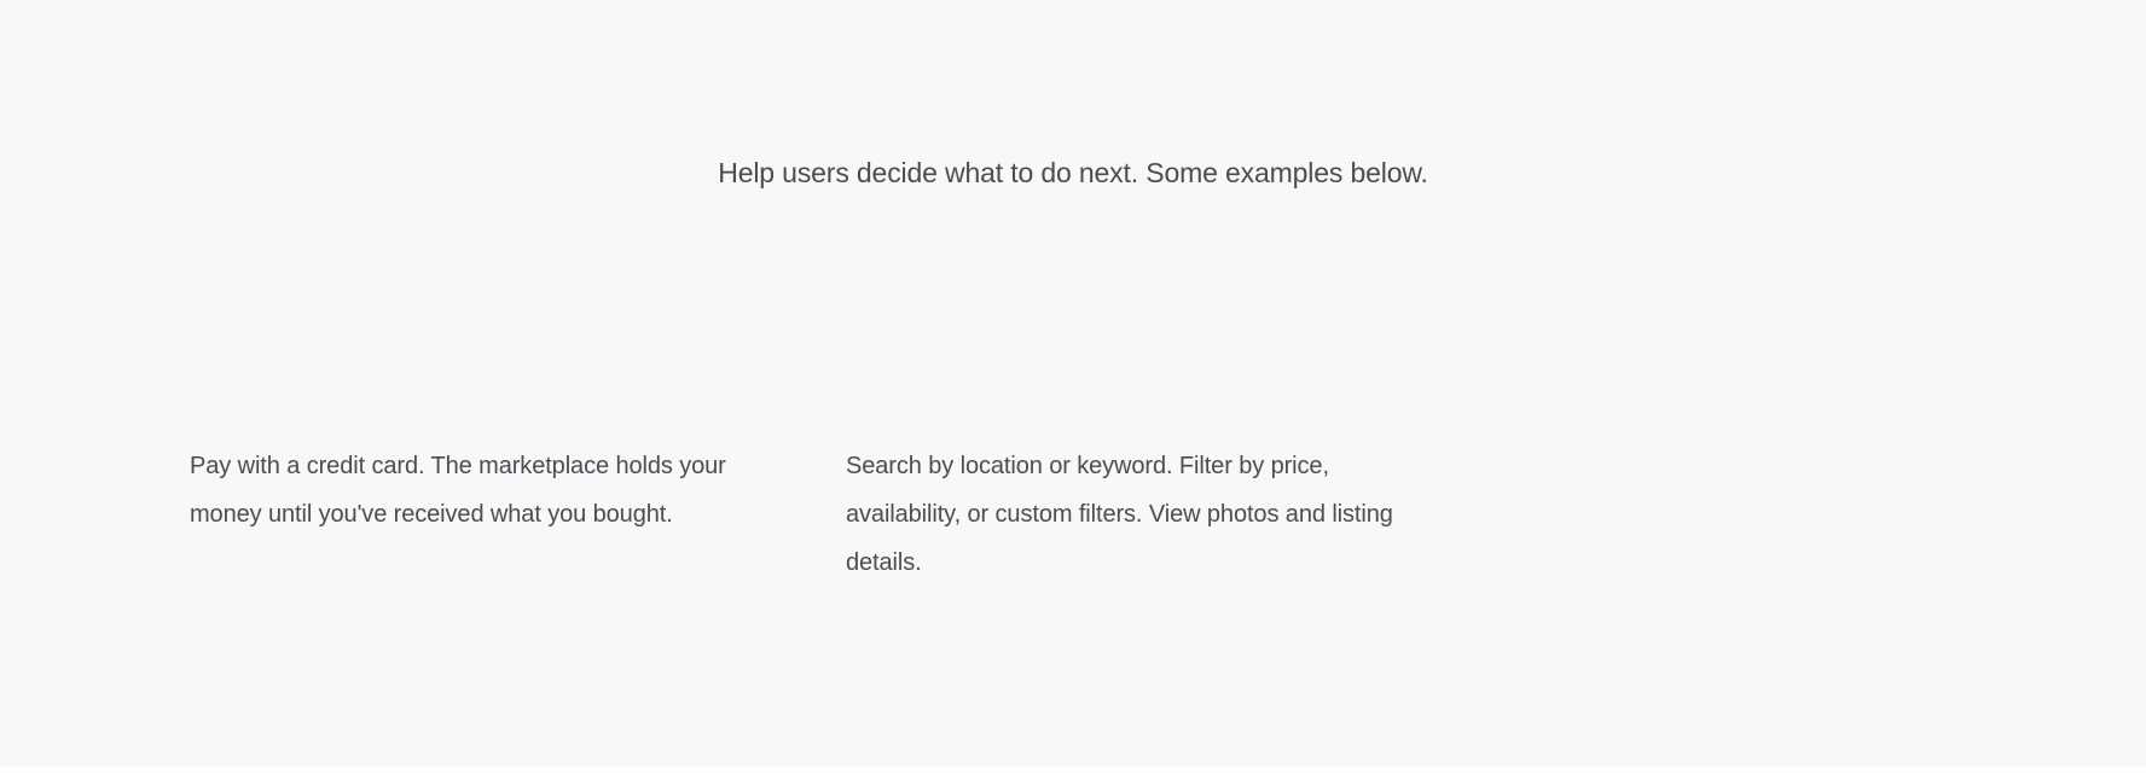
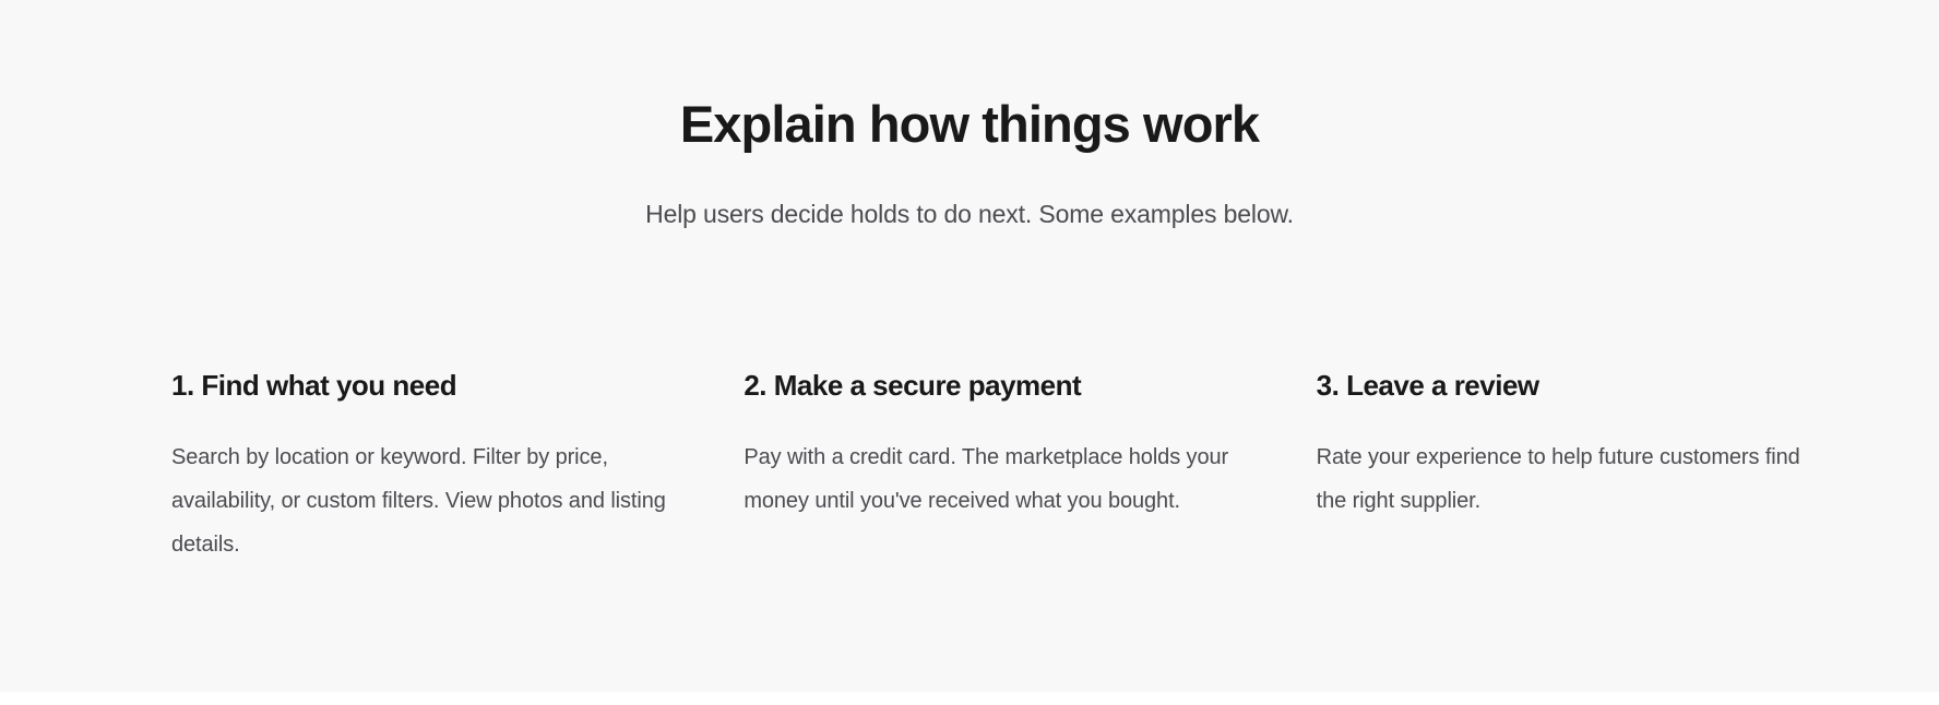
+ Explain how things work
- Help users decide what to do next. Some examples below.
+ Help users decide holds to do next. Some examples below.
+ 1. Find what you need
- Pay with a credit card. The marketplace holds your money until you've received what you bought.
+ Search by location or keyword. Filter by price, availability, or custom filters. View photos and listing details.
+ 2. Make a secure payment
- Search by location or keyword. Filter by price, availability, or custom filters. View photos and listing details.
+ Pay with a credit card. The marketplace holds your money until you've received what you bought.
+ 3. Leave a review
+ Rate your experience to help future customers find the right supplier.
